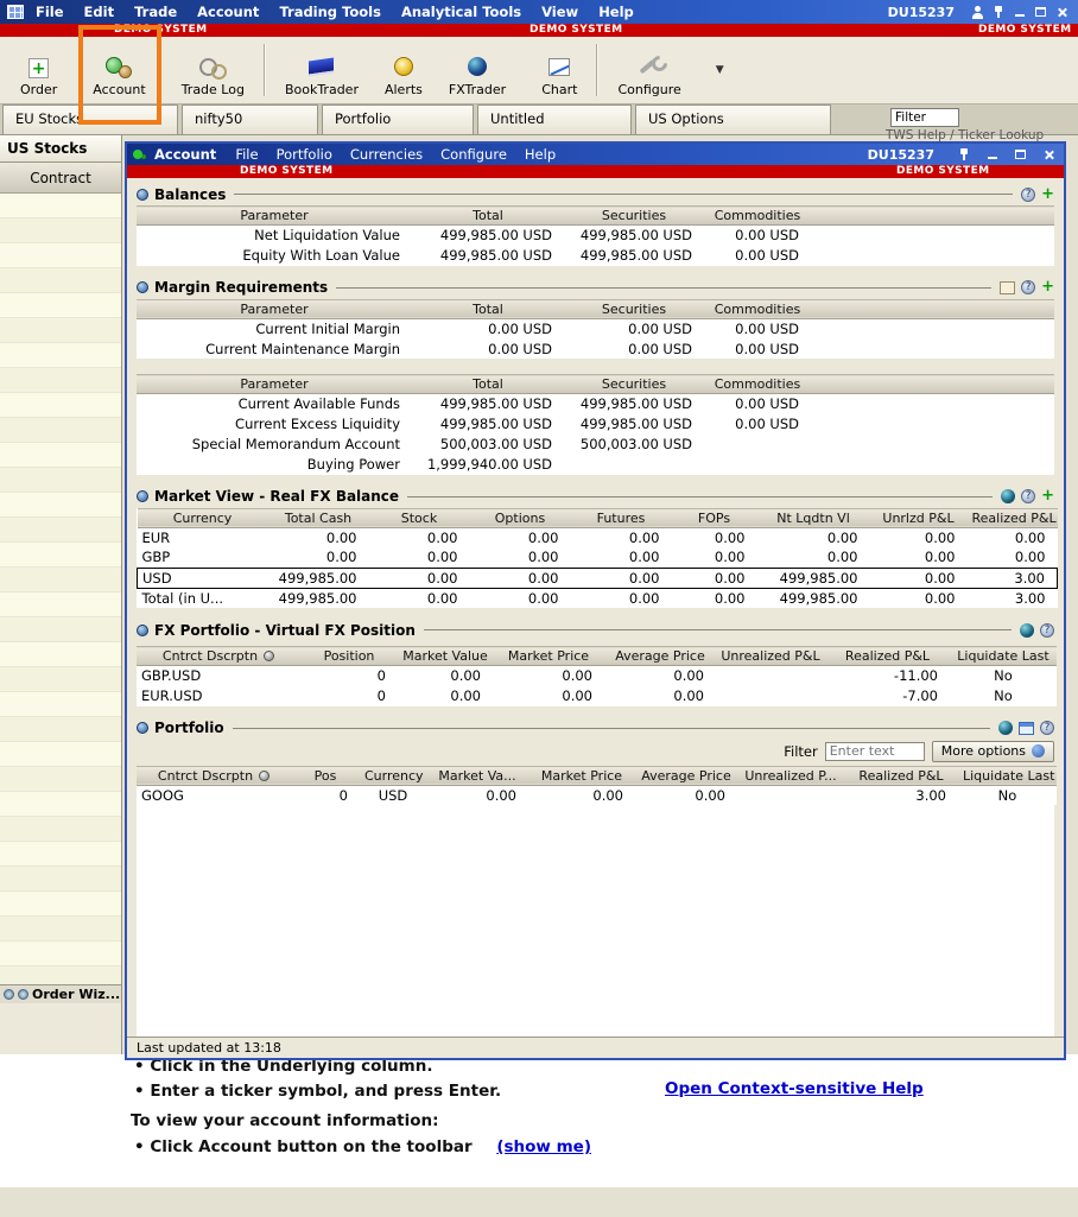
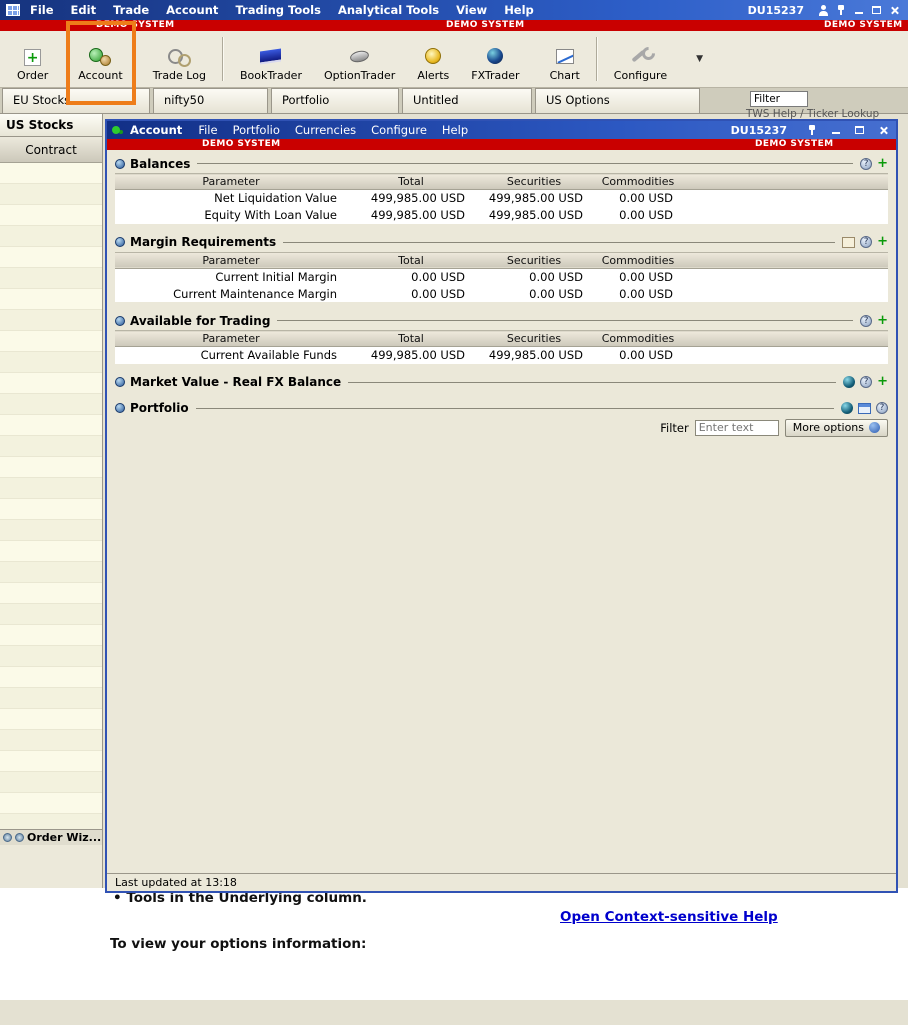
  File
  Edit
  Trade
  Account
  Trading Tools
  Analytical Tools
  View
  Help
  DU15237
  DEMO SYSTEM
  DEMO SYSTEM
  DEMO SYSTEM
  Order
  Account
  Trade Log
  BookTrader
+ OptionTrader
  Alerts
  FXTrader
  Chart
  Configure
  EU Stocks
  nifty50
  Portfolio
  Untitled
  US Options
  Filter
  TWS Help / Ticker Lookup
  US Stocks
  Contract
  Order Wiz...
- Click in the Underlying column.
+ Tools in the Underlying column.
- Enter a ticker symbol, and press Enter.
  Open Context-sensitive Help
- To view your account information:
+ To view your options information:
- Click Account button on the toolbar (show me)
  Account
  File
  Portfolio
  Currencies
  Configure
  Help
  DU15237
  DEMO SYSTEM
  DEMO SYSTEM
  Balances
  Parameter	Total	Securities	Commodities
  Net Liquidation Value	499,985.00 USD	499,985.00 USD	0.00 USD
  Equity With Loan Value	499,985.00 USD	499,985.00 USD	0.00 USD
  Margin Requirements
  Parameter	Total	Securities	Commodities
  Current Initial Margin	0.00 USD	0.00 USD	0.00 USD
  Current Maintenance Margin	0.00 USD	0.00 USD	0.00 USD
+ Available for Trading
  Parameter	Total	Securities	Commodities
  Current Available Funds	499,985.00 USD	499,985.00 USD	0.00 USD
- Current Excess Liquidity	499,985.00 USD	499,985.00 USD	0.00 USD
- Special Memorandum Account	500,003.00 USD	500,003.00 USD
- Buying Power	1,999,940.00 USD
- Market View - Real FX Balance
+ Market Value - Real FX Balance
- Currency	Total Cash	Stock	Options	Futures	FOPs	Nt Lqdtn Vl	Unrlzd P&L	Realized P&L
- EUR	0.00	0.00	0.00	0.00	0.00	0.00	0.00	0.00
- GBP	0.00	0.00	0.00	0.00	0.00	0.00	0.00	0.00
- USD	499,985.00	0.00	0.00	0.00	0.00	499,985.00	0.00	3.00
- Total (in U...	499,985.00	0.00	0.00	0.00	0.00	499,985.00	0.00	3.00
- FX Portfolio - Virtual FX Position
- Cntrct Dscrptn	Position	Market Value	Market Price	Average Price	Unrealized P&L	Realized P&L	Liquidate Last
- GBP.USD	0	0.00	0.00	0.00		-11.00	No
- EUR.USD	0	0.00	0.00	0.00		-7.00	No
  Portfolio
  Filter
  Enter text
  More options
- Cntrct Dscrptn	Pos	Currency	Market Va...	Market Price	Average Price	Unrealized P...	Realized P&L	Liquidate Last
- GOOG	0	USD	0.00	0.00	0.00		3.00	No
  Last updated at 13:18
